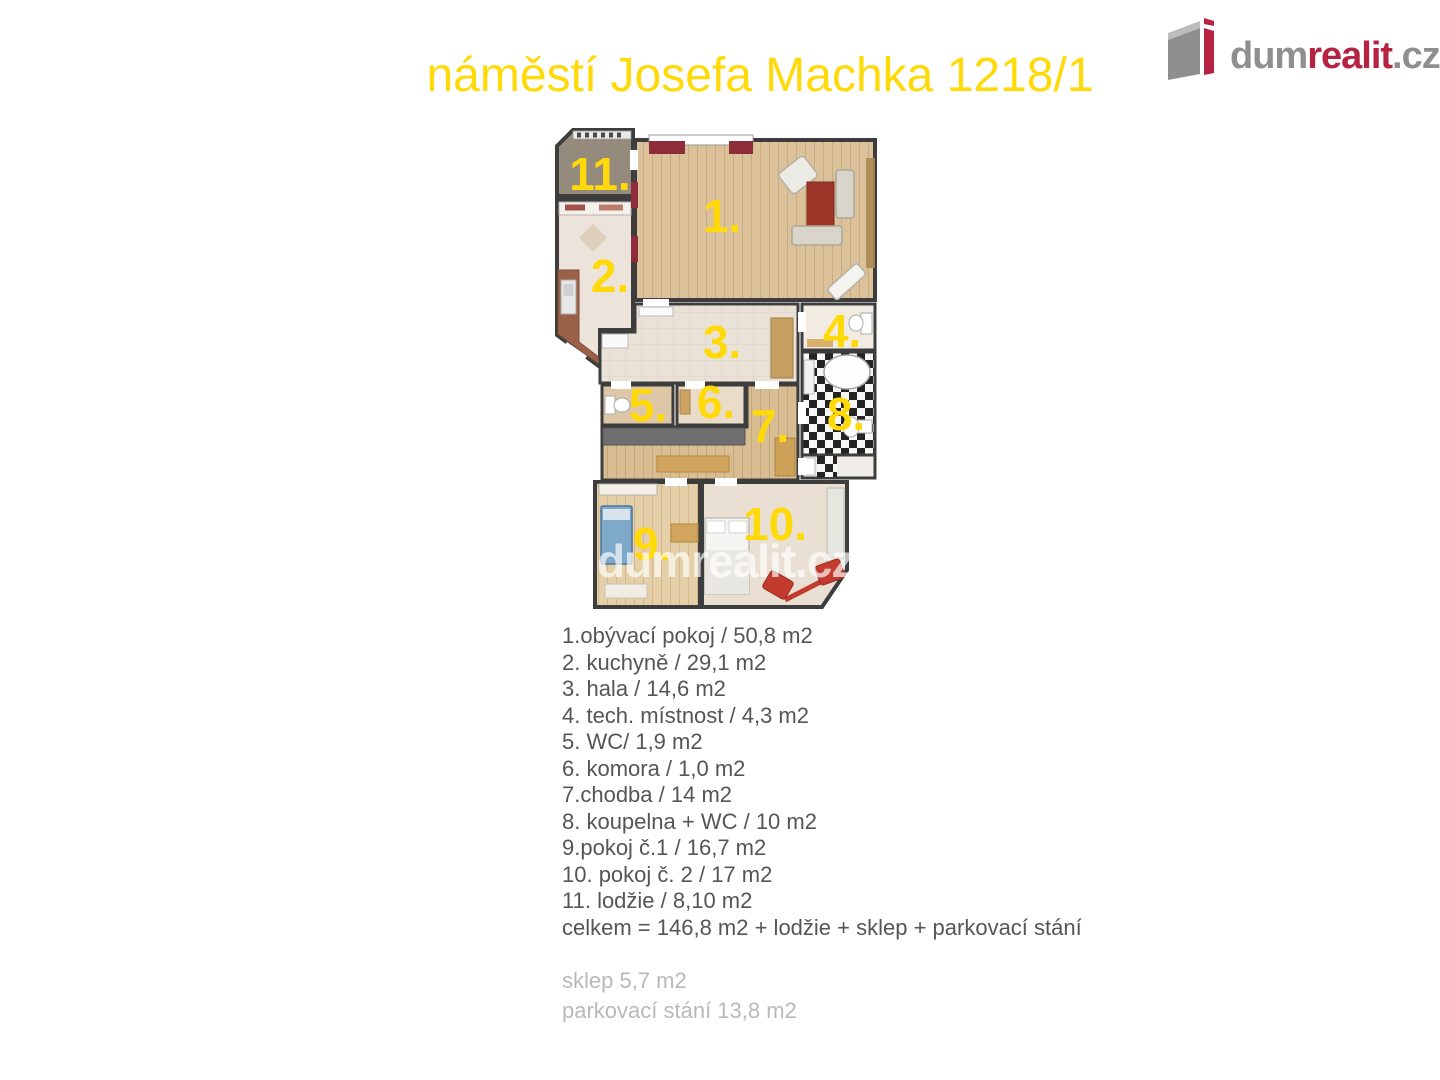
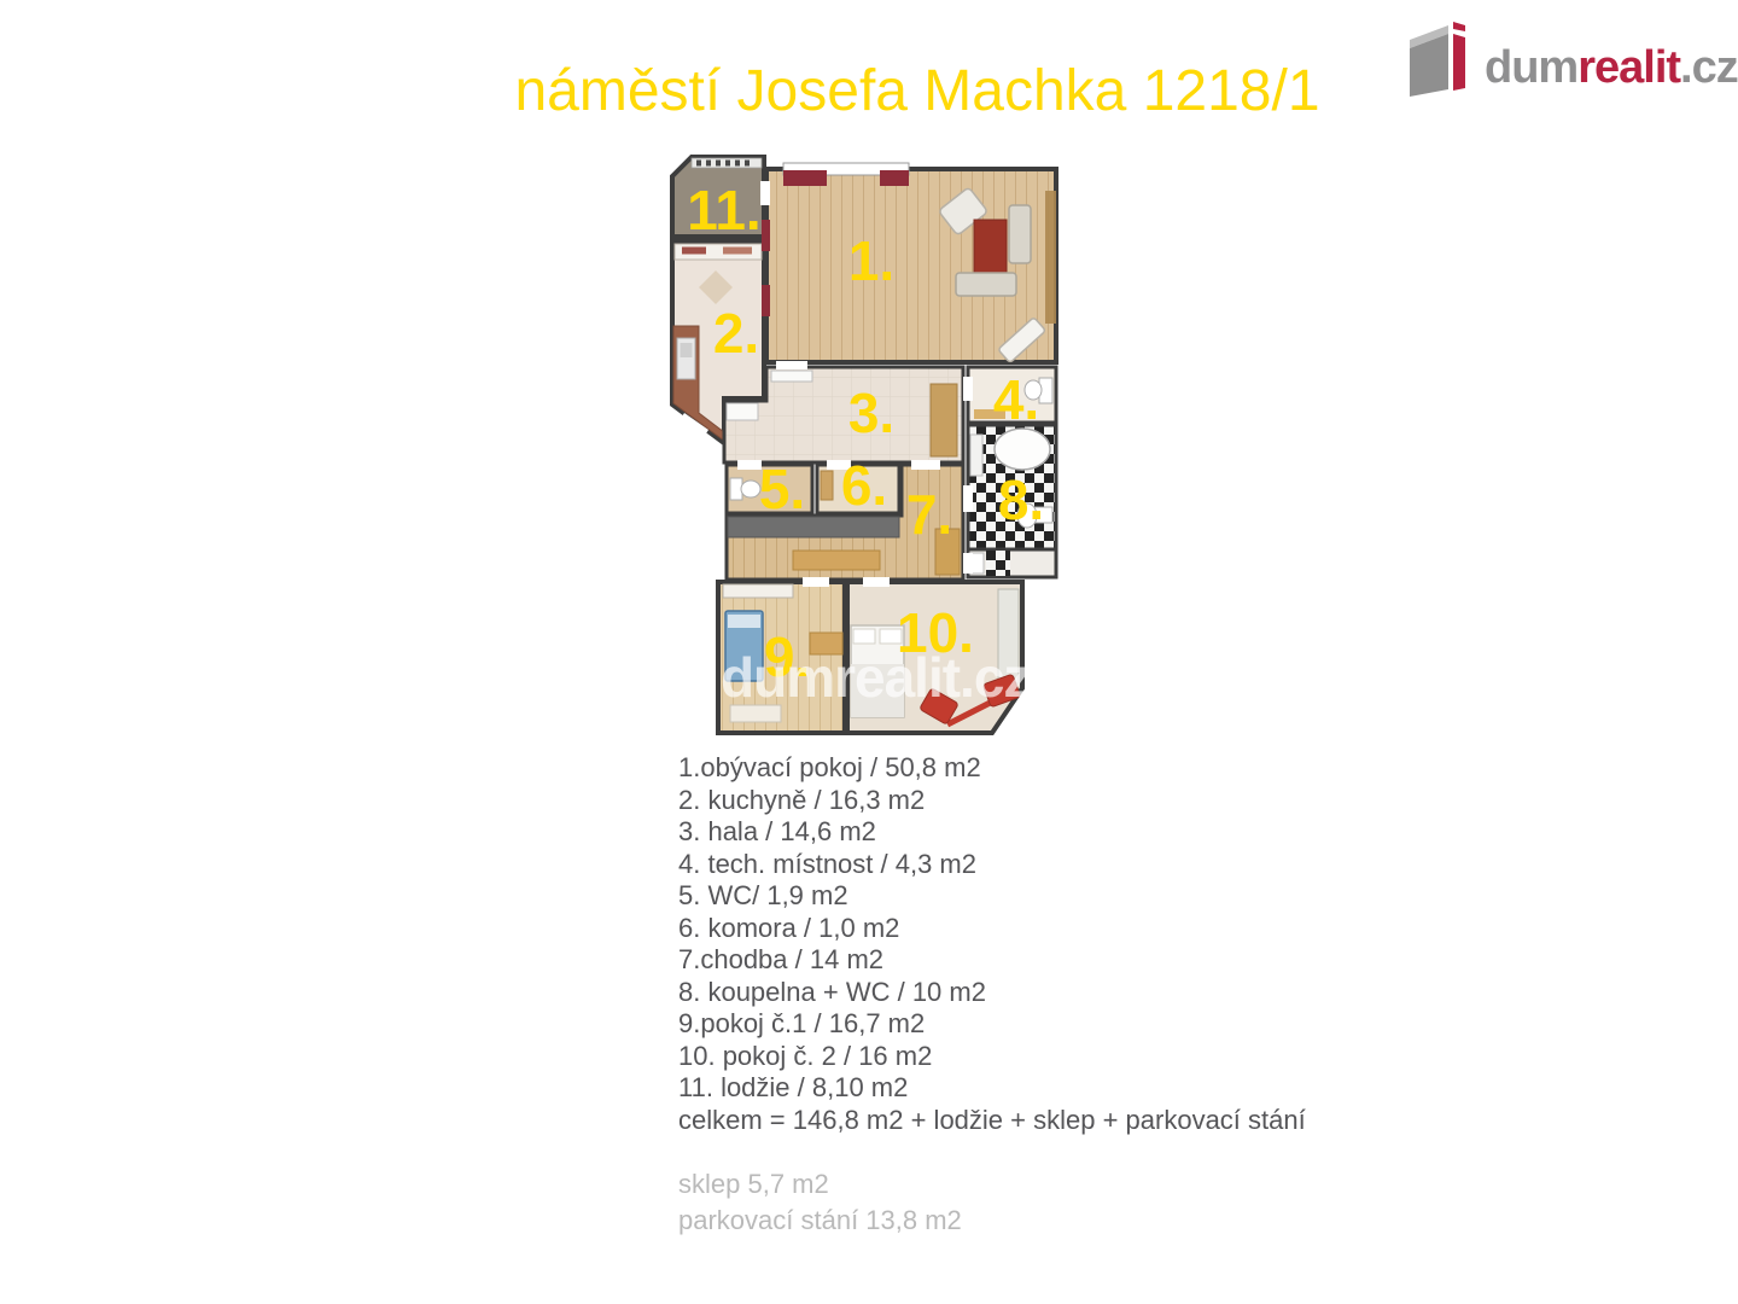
  náměstí Josefa Machka 1218/1
  dumrealit.cz
  1.
  2.
  3.
  4.
  5.
  6.
  7.
  8.
  9.
  10.
  11.
  dumrealit.cz
  1.obývací pokoj / 50,8 m2
- 2. kuchyně / 29,1 m2
+ 2. kuchyně / 16,3 m2
  3. hala / 14,6 m2
  4. tech. místnost / 4,3 m2
  5. WC/ 1,9 m2
  6. komora / 1,0 m2
  7.chodba / 14 m2
  8. koupelna + WC / 10 m2
  9.pokoj č.1 / 16,7 m2
- 10. pokoj č. 2 / 17 m2
+ 10. pokoj č. 2 / 16 m2
  11. lodžie / 8,10 m2
  celkem = 146,8 m2 + lodžie + sklep + parkovací stání
  sklep 5,7 m2
  parkovací stání 13,8 m2
